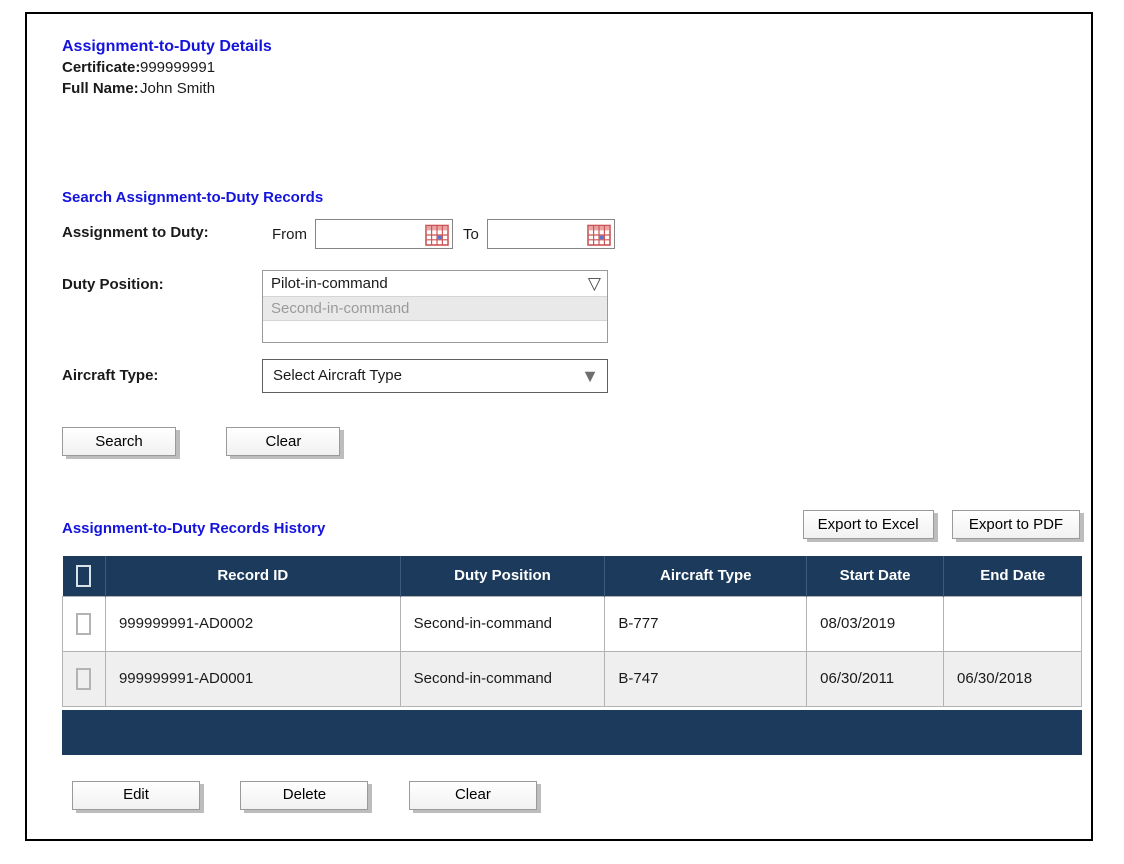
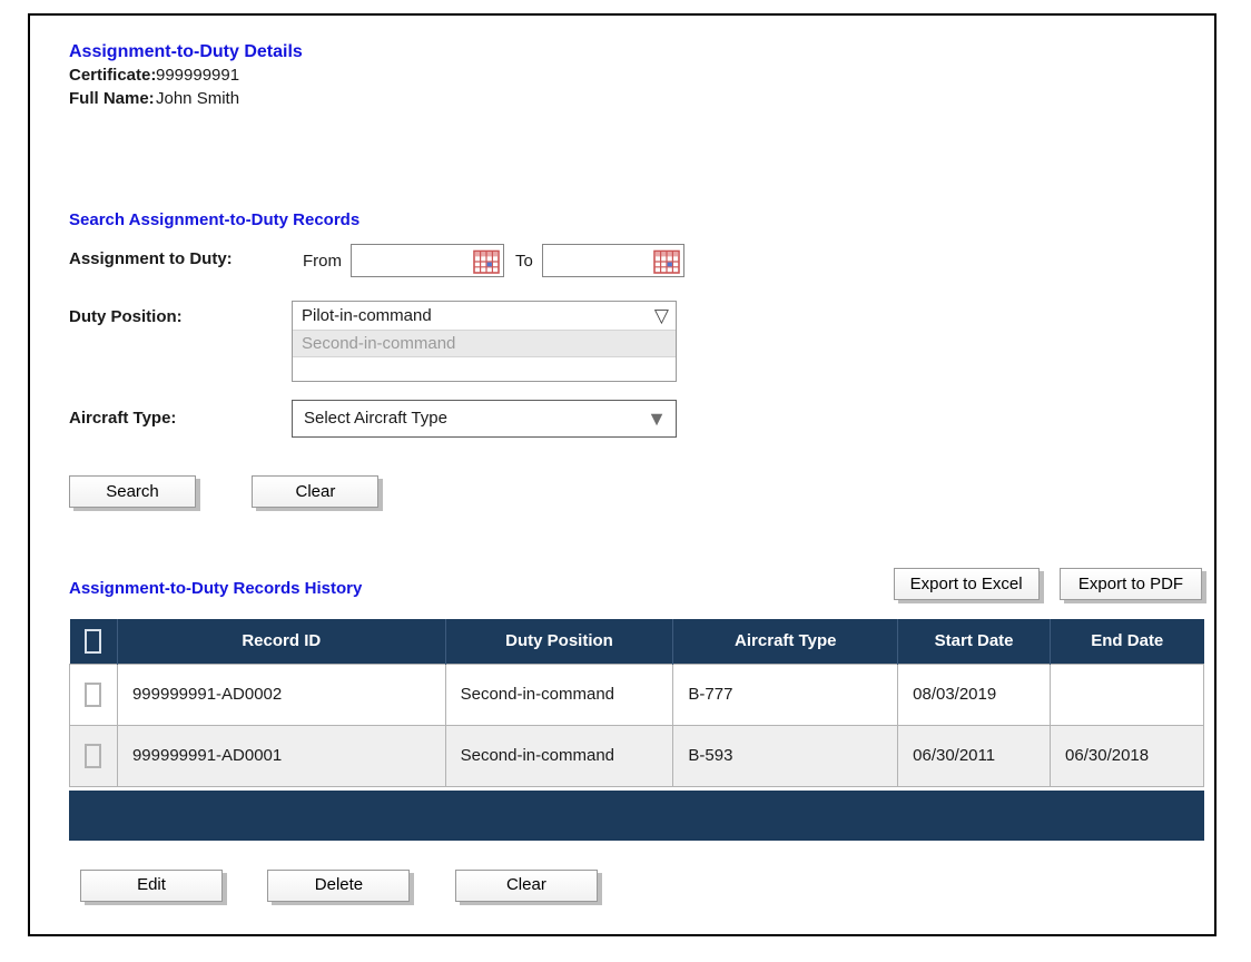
  Assignment-to-Duty Details
  Certificate:
  999999991
  Full Name:
  John Smith
  Search Assignment-to-Duty Records
  Assignment to Duty:
  From
  To
  Duty Position:
  Pilot-in-command
  ▽
  Second-in-command
  Aircraft Type:
  Select Aircraft Type
  ▼
  Search Clear
  Assignment-to-Duty Records History
  Export to Excel Export to PDF
  	Record ID	Duty Position	Aircraft Type	Start Date	End Date
  	999999991-AD0002	Second-in-command	B-777	08/03/2019
- 	999999991-AD0001	Second-in-command	B-747	06/30/2011	06/30/2018
+ 	999999991-AD0001	Second-in-command	B-593	06/30/2011	06/30/2018
  Edit Delete Clear
